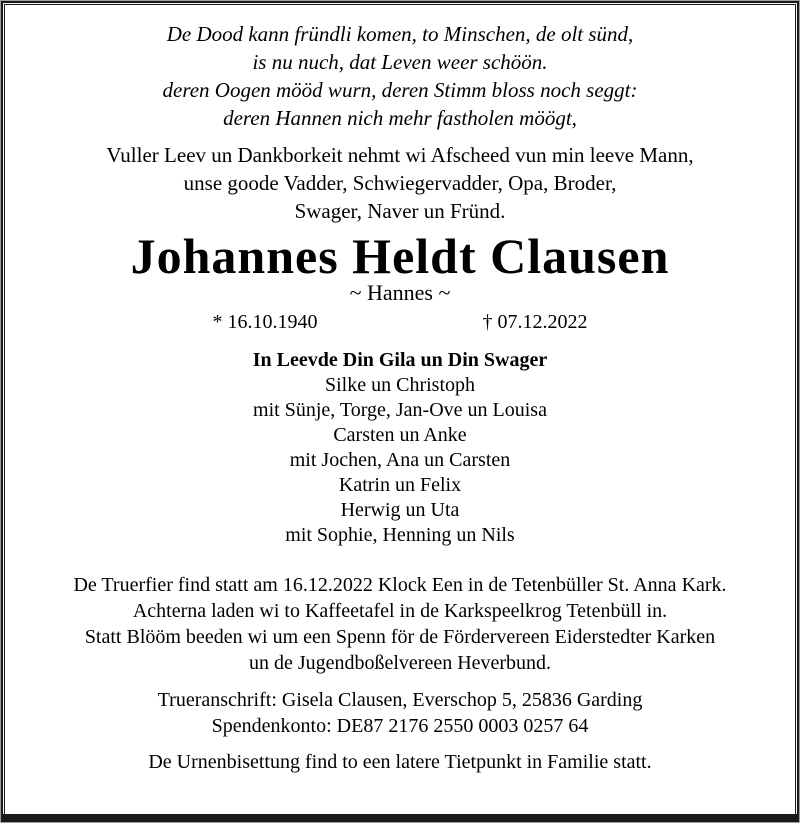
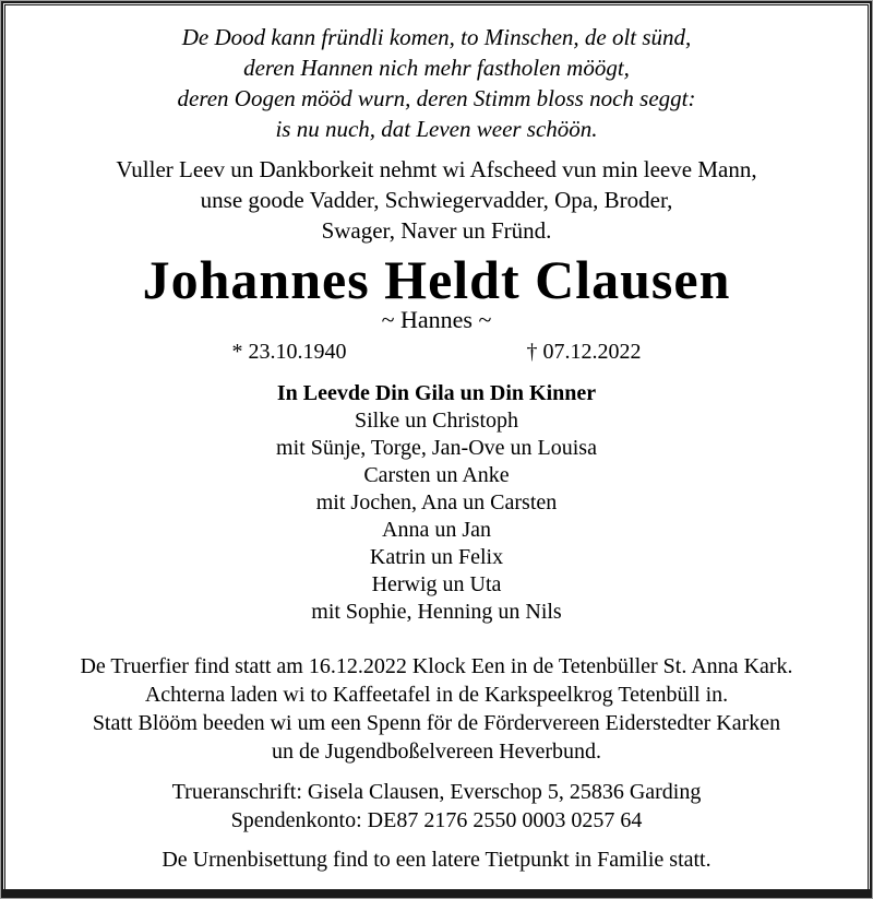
  De Dood kann fründli komen, to Minschen, de olt sünd,
- is nu nuch, dat Leven weer schöön.
+ deren Hannen nich mehr fastholen möögt,
  deren Oogen mööd wurn, deren Stimm bloss noch seggt:
- deren Hannen nich mehr fastholen möögt,
+ is nu nuch, dat Leven weer schöön.
  Vuller Leev un Dankborkeit nehmt wi Afscheed vun min leeve Mann,
  unse goode Vadder, Schwiegervadder, Opa, Broder,
  Swager, Naver un Fründ.
  Johannes Heldt Clausen
  ~ Hannes ~
- * 16.10.1940
+ * 23.10.1940
  † 07.12.2022
- In Leevde Din Gila un Din Swager
+ In Leevde Din Gila un Din Kinner
  Silke un Christoph
  mit Sünje, Torge, Jan-Ove un Louisa
  Carsten un Anke
  mit Jochen, Ana un Carsten
+ Anna un Jan
  Katrin un Felix
  Herwig un Uta
  mit Sophie, Henning un Nils
  De Truerfier find statt am 16.12.2022 Klock Een in de Tetenbüller St. Anna Kark.
  Achterna laden wi to Kaffeetafel in de Karkspeelkrog Tetenbüll in.
  Statt Blööm beeden wi um een Spenn för de Fördervereen Eiderstedter Karken
  un de Jugendboßelvereen Heverbund.
  Trueranschrift: Gisela Clausen, Everschop 5, 25836 Garding
  Spendenkonto: DE87 2176 2550 0003 0257 64
  De Urnenbisettung find to een latere Tietpunkt in Familie statt.
